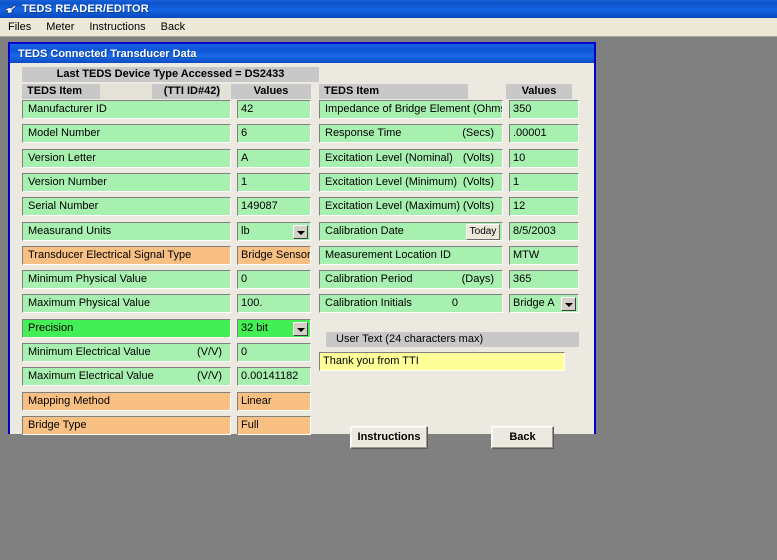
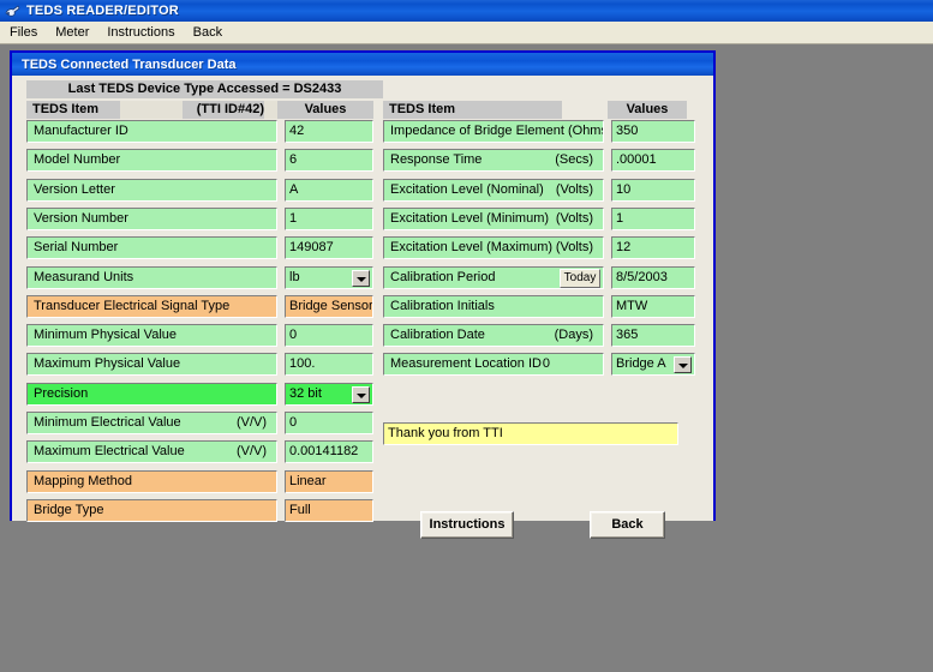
  TEDS READER/EDITOR
  Files
  Meter
  Instructions
  Back
  TEDS Connected Transducer Data
  Last TEDS Device Type Accessed = DS2433
  TEDS Item
  (TTI ID#42)
  Values
  TEDS Item
  Values
  Manufacturer ID
  42
  Model Number
  6
  Version Letter
  A
  Version Number
  1
  Serial Number
  149087
  Measurand Units
  lb
  Transducer Electrical Signal Type
  Bridge Sensor
  Minimum Physical Value
  0
  Maximum Physical Value
  100.
  Precision
  32 bit
  Minimum Electrical Value
  (V/V)
  0
  Maximum Electrical Value
  (V/V)
  0.00141182
  Mapping Method
  Linear
  Bridge Type
  Full
  Impedance of Bridge Element (Ohm
  350
  Response Time
  (Secs)
  .00001
  Excitation Level (Nominal)
  (Volts)
  10
  Excitation Level (Minimum)
  (Volts)
  1
  Excitation Level (Maximum)
  (Volts)
  12
- Calibration Date
+ Calibration Period
  Today
  8/5/2003
- Measurement Location ID
+ Calibration Initials
  MTW
- Calibration Period
+ Calibration Date
  (Days)
  365
- Calibration Initials
+ Measurement Location ID
  0
  Bridge A
- User Text (24 characters max)
  Thank you from TTI
  Instructions
  Back
